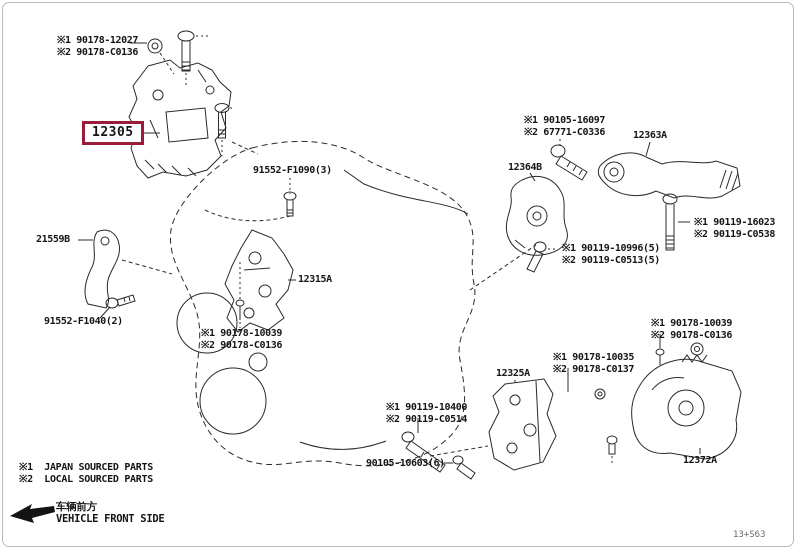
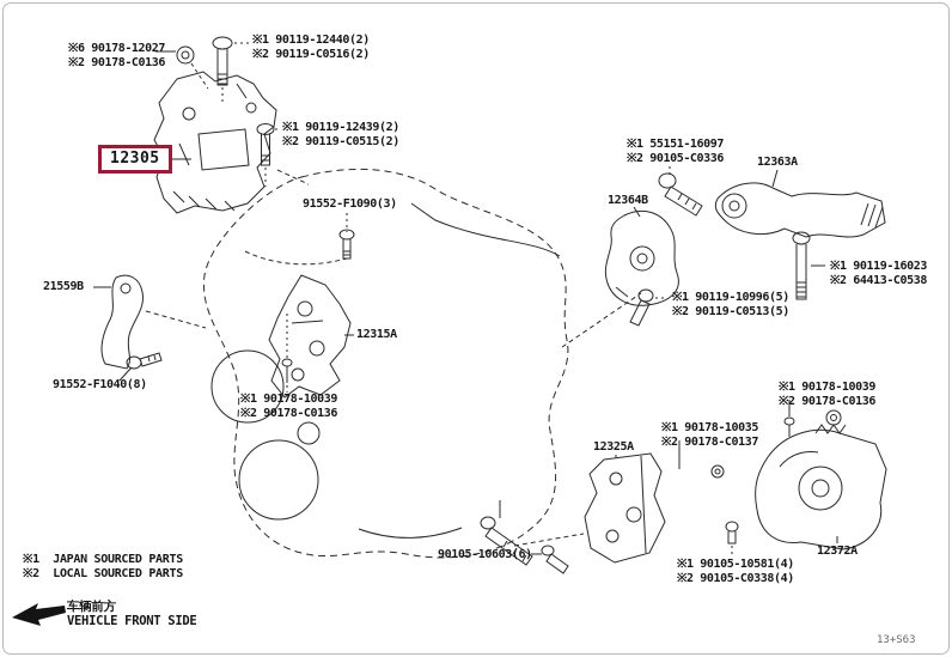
- ※1 90178-12027
+ ※6 90178-12027
  ※2 90178-C0136
+ ※1 90119-12440(2)
+ ※2 90119-C0516(2)
+ ※1 90119-12439(2)
+ ※2 90119-C0515(2)
  12305
  91552-F1090(3)
  21559B
- 91552-F1040(2)
+ 91552-F1040(8)
  12315A
  ※1 90178-10039
  ※2 90178-C0136
- ※1 90105-16097
+ ※1 55151-16097
- ※2 67771-C0336
+ ※2 90105-C0336
  12363A
  12364B
  ※1 90119-16023
- ※2 90119-C0538
+ ※2 64413-C0538
  ※1 90119-10996(5)
  ※2 90119-C0513(5)
  ※1 90178-10039
  ※2 90178-C0136
  ※1 90178-10035
  ※2 90178-C0137
  12325A
- ※1 90119-10400
- ※2 90119-C0514
  90105-10603(6)
  12372A
+ ※1 90105-10581(4)
+ ※2 90105-C0338(4)
  ※1 JAPAN SOURCED PARTS
  ※2 LOCAL SOURCED PARTS
  车辆前方
  VEHICLE FRONT SIDE
  13+S63
